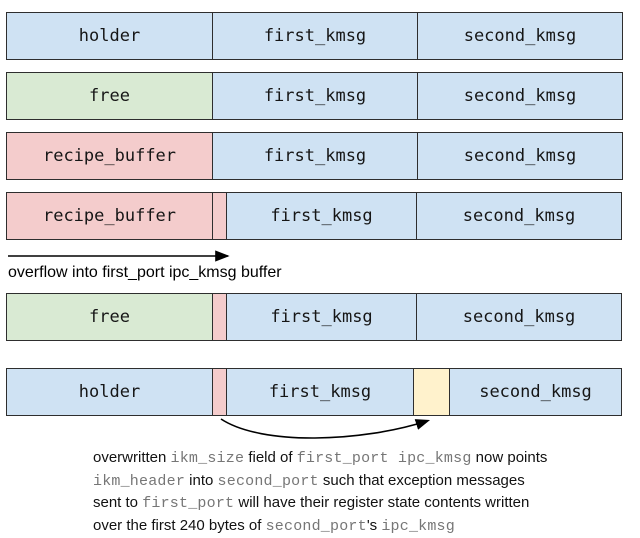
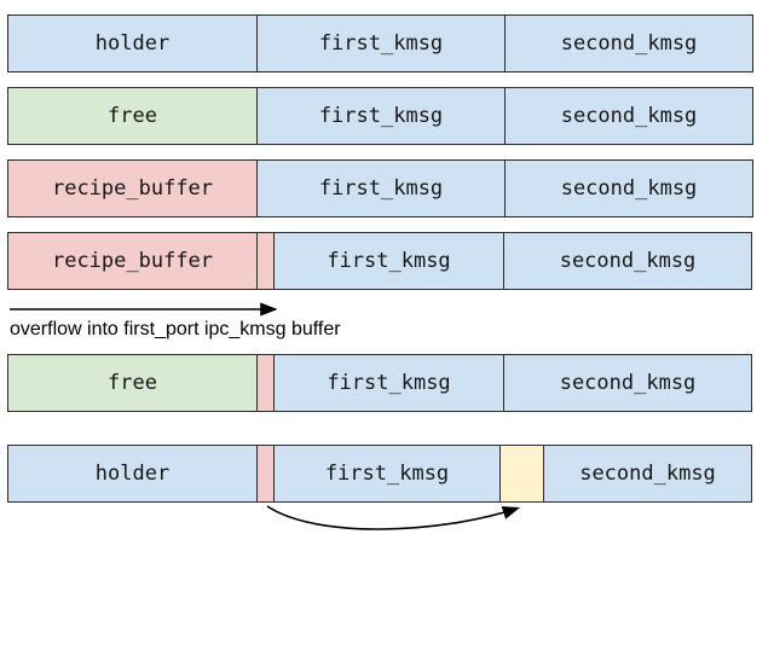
  holder
  first_kmsg
  second_kmsg
  free
  first_kmsg
  second_kmsg
  recipe_buffer
  first_kmsg
  second_kmsg
  recipe_buffer
  first_kmsg
  second_kmsg
  overflow into first_port ipc_kmsg buffer
  free
  first_kmsg
  second_kmsg
  holder
  first_kmsg
  second_kmsg
- overwritten ikm_size field of first_port ipc_kmsg now points
- ikm_header into second_port such that exception messages
- sent to first_port will have their register state contents written
- over the first 240 bytes of second_port's ipc_kmsg
